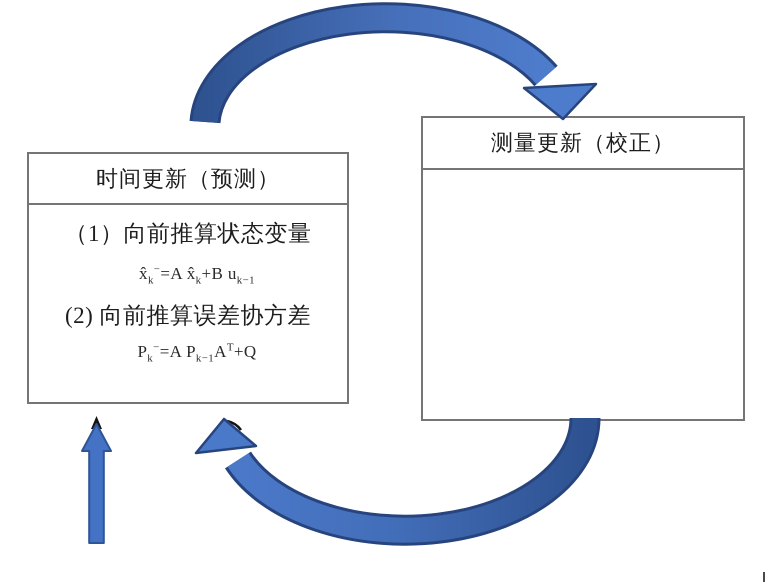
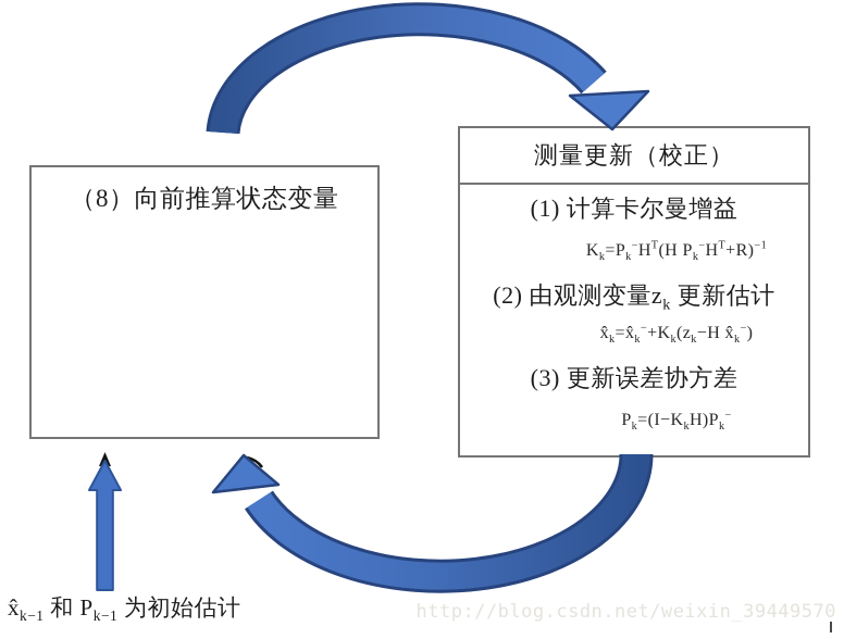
- 时间更新（预测）
- （1）向前推算状态变量
+ （8）向前推算状态变量
- x̂k−=A x̂k+B uk−1
- (2) 向前推算误差协方差
- Pk−=A Pk−1AT+Q
  测量更新（校正）
+ (1) 计算卡尔曼增益
+ Kk=Pk−HT(H Pk−HT+R)−1
+ (2) 由观测变量zk 更新估计
+ x̂k=x̂k−+Kk(zk−H x̂k−)
+ (3) 更新误差协方差
+ Pk=(I−KkH)Pk−
+ x̂k−1 和 Pk−1 为初始估计
+ http://blog.csdn.net/weixin_39449570
